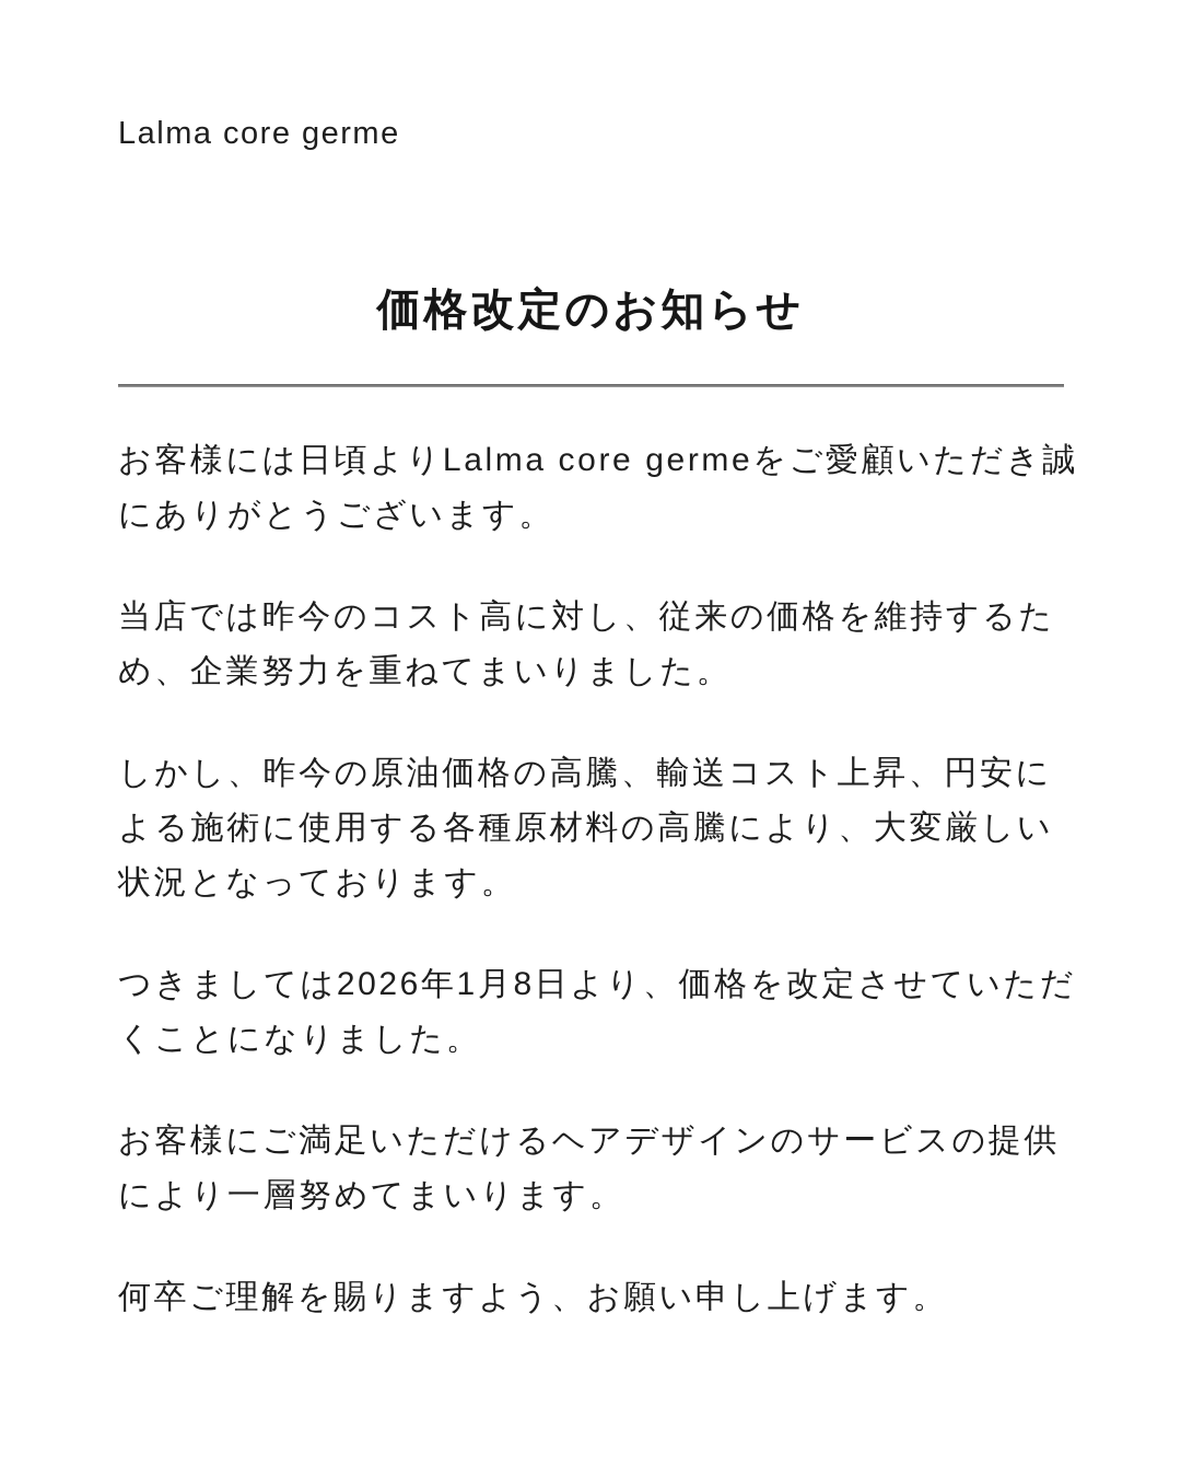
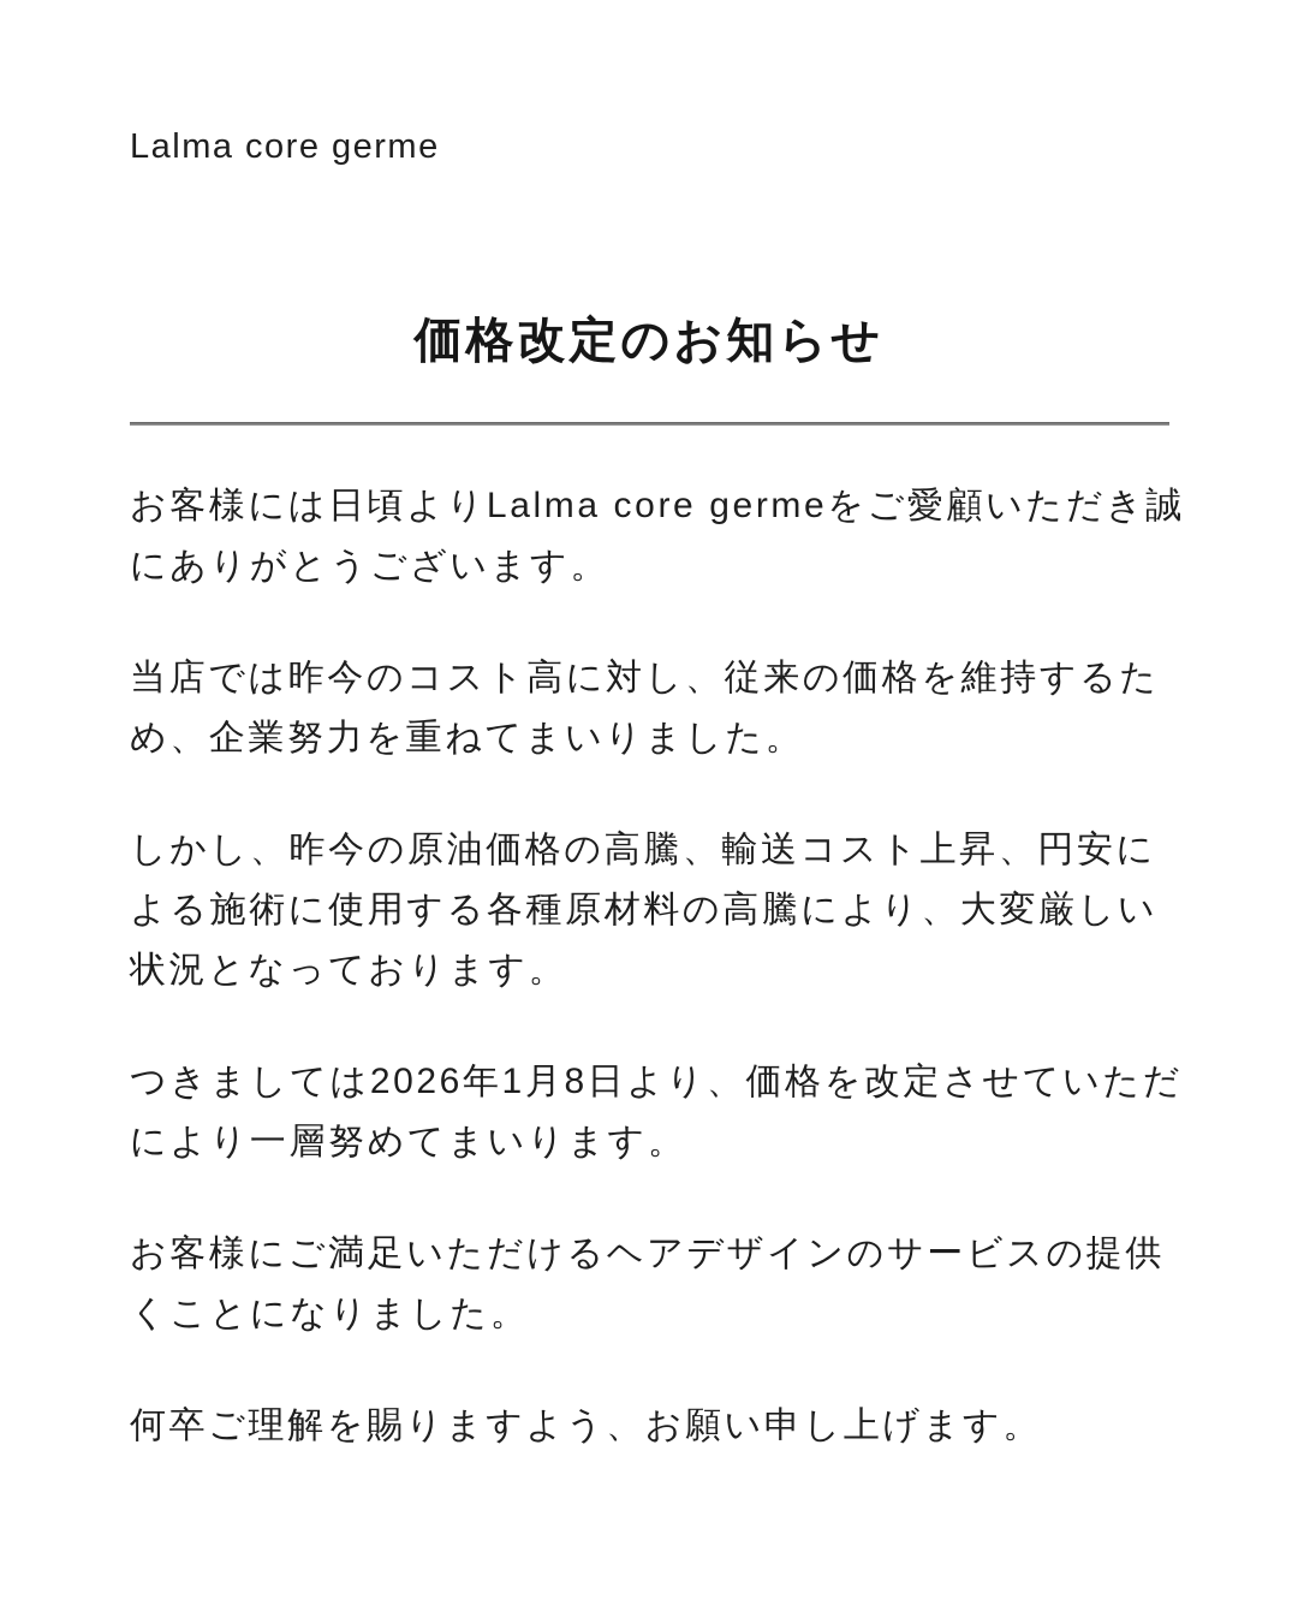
  Lalma core germe
  価格改定のお知らせ
  お客様には日頃よりLalma core germeをご愛顧いただき誠
  にありがとうございます。
  当店では昨今のコスト高に対し、従来の価格を維持するた
  め、企業努力を重ねてまいりました。
  しかし、昨今の原油価格の高騰、輸送コスト上昇、円安に
  よる施術に使用する各種原材料の高騰により、大変厳しい
  状況となっております。
  つきましては2026年1月8日より、価格を改定させていただ
- くことになりました。
+ により一層努めてまいります。
  お客様にご満足いただけるヘアデザインのサービスの提供
- により一層努めてまいります。
+ くことになりました。
  何卒ご理解を賜りますよう、お願い申し上げます。
